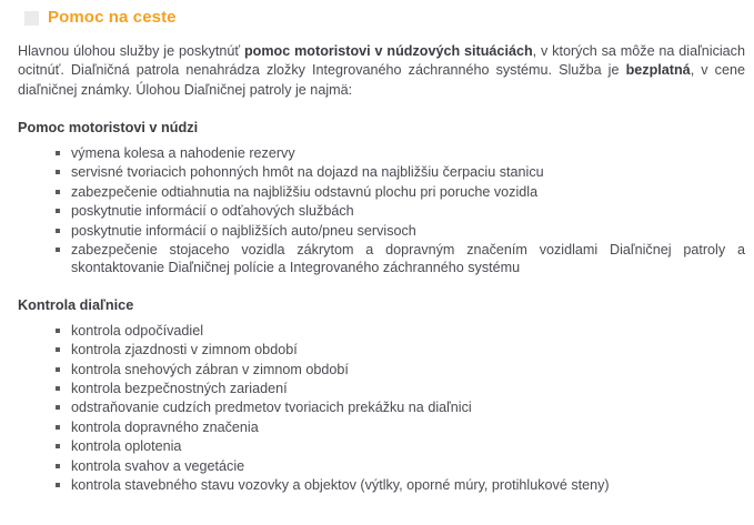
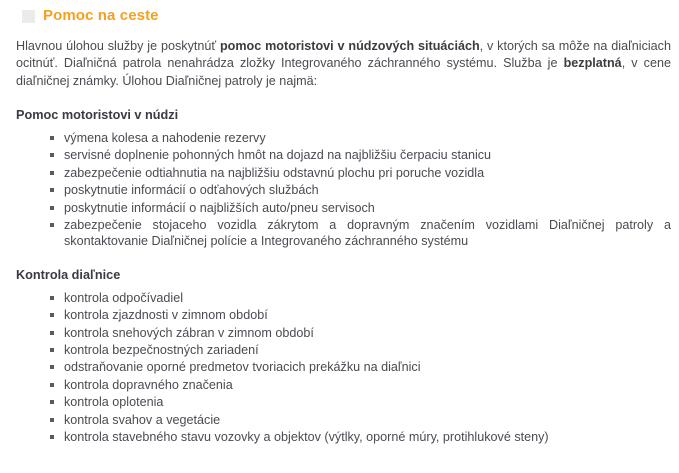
  Pomoc na ceste
  Hlavnou úlohou služby je poskytnúť pomoc motoristovi v núdzových situáciách, v ktorých sa môže na diaľniciach ocitnúť. Diaľničná patrola nenahrádza zložky Integrovaného záchranného systému. Služba je bezplatná, v cene diaľničnej známky. Úlohou Diaľničnej patroly je najmä:
  Pomoc motoristovi v núdzi
  výmena kolesa a nahodenie rezervy
- servisné tvoriacich pohonných hmôt na dojazd na najbližšiu čerpaciu stanicu
+ servisné doplnenie pohonných hmôt na dojazd na najbližšiu čerpaciu stanicu
  zabezpečenie odtiahnutia na najbližšiu odstavnú plochu pri poruche vozidla
  poskytnutie informácií o odťahových službách
  poskytnutie informácií o najbližších auto/pneu servisoch
  zabezpečenie stojaceho vozidla zákrytom a dopravným značením vozidlami Diaľničnej patroly a skontaktovanie Diaľničnej polície a Integrovaného záchranného systému
  Kontrola diaľnice
  kontrola odpočívadiel
  kontrola zjazdnosti v zimnom období
  kontrola snehových zábran v zimnom období
  kontrola bezpečnostných zariadení
- odstraňovanie cudzích predmetov tvoriacich prekážku na diaľnici
+ odstraňovanie oporné predmetov tvoriacich prekážku na diaľnici
  kontrola dopravného značenia
  kontrola oplotenia
  kontrola svahov a vegetácie
  kontrola stavebného stavu vozovky a objektov (výtlky, oporné múry, protihlukové steny)
